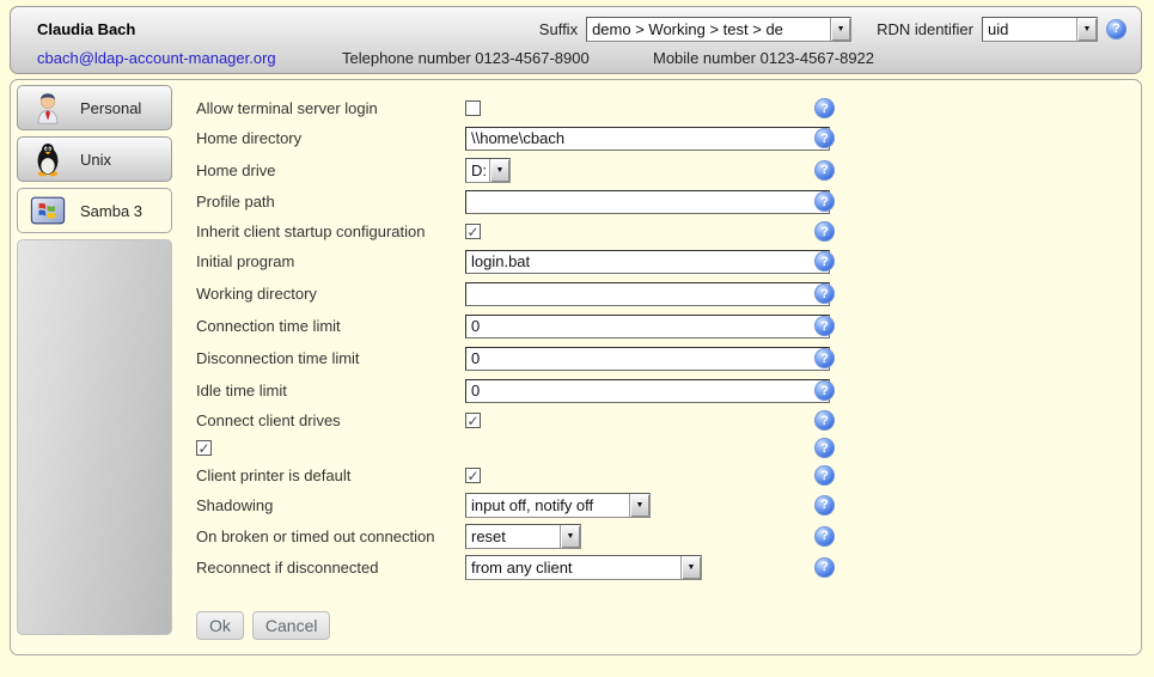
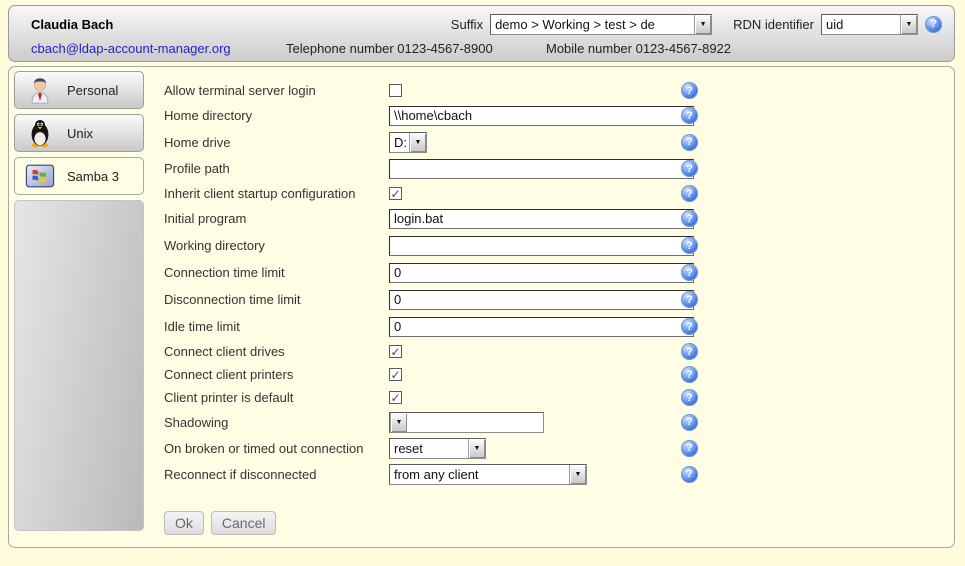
  Claudia Bach
  Suffix
  demo > Working > test > de
  RDN identifier
  uid
  ?
  cbach@ldap-account-manager.org
  Telephone number 0123-4567-8900
  Mobile number 0123-4567-8922
  Personal
  Unix
  Samba 3
  Allow terminal server login
  ?
  Home directory
  \\home\cbach
  ?
  Home drive
  D:
  ?
  Profile path
  ?
  Inherit client startup configuration
  ✓
  ?
  Initial program
  login.bat
  ?
  Working directory
  ?
  Connection time limit
  0
  ?
  Disconnection time limit
  0
  ?
  Idle time limit
  0
  ?
  Connect client drives
  ✓
  ?
+ Connect client printers
  ✓
  ?
  Client printer is default
  ✓
  ?
  Shadowing
- input off, notify off
  ?
  On broken or timed out connection
  reset
  ?
  Reconnect if disconnected
  from any client
  ?
  Ok
  Cancel
